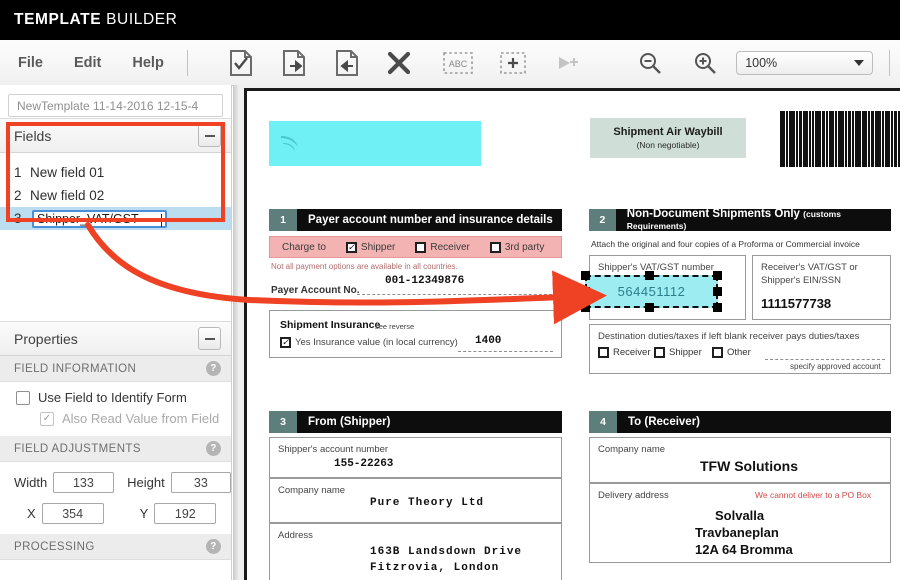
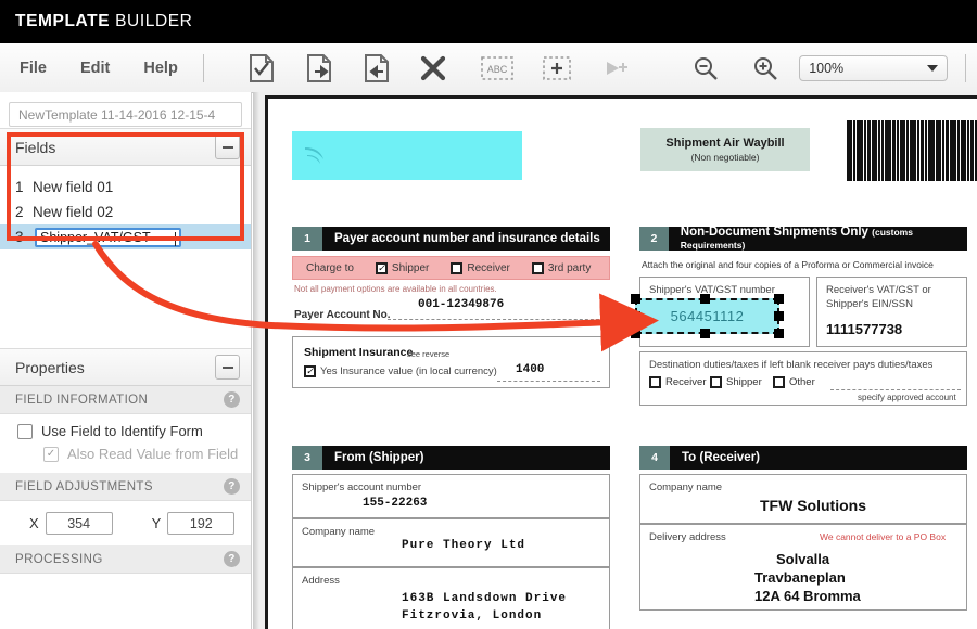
  TEMPLATE BUILDER
  File
  Edit
  Help
  ABC
  100%
  NewTemplate 11-14-2016 12-15-4
  Fields
  1
  New field 01
  2
  New field 02
  3
  Shipper_VAT/GST
  Properties
  FIELD INFORMATION
  ?
  Use Field to Identify Form
  ✓
  Also Read Value from Field
  FIELD ADJUSTMENTS
  ?
- Width
- 133
- Height
- 33
  X
  354
  Y
  192
  PROCESSING
  ?
  Shipment Air Waybill
  (Non negotiable)
  1
  Payer account number and insurance details
  Charge to
  ✓
  Shipper
  Receiver
  3rd party
  Not all payment options are available in all countries.
  Payer Account No.
  001-12349876
  Shipment Insurance
  see reverse
  ✓
  Yes Insurance value (in local currency)
  1400
  2
  Non-Document Shipments Only (customs Requirements)
  Attach the original and four copies of a Proforma or Commercial invoice
  Shipper's VAT/GST number
  Receiver's VAT/GST or
  Shipper's EIN/SSN
  1111577738
  Destination duties/taxes if left blank receiver pays duties/taxes
  Receiver
  Shipper
  Other
  specify approved account
  3
  From (Shipper)
  Shipper's account number
  155-22263
  Company name
  Pure Theory Ltd
  Address
  163B Landsdown Drive
  Fitzrovia, London
  4
  To (Receiver)
  Company name
  TFW Solutions
  Delivery address
  We cannot deliver to a PO Box
  Solvalla
  Travbaneplan
  12A 64 Bromma
  564451112
